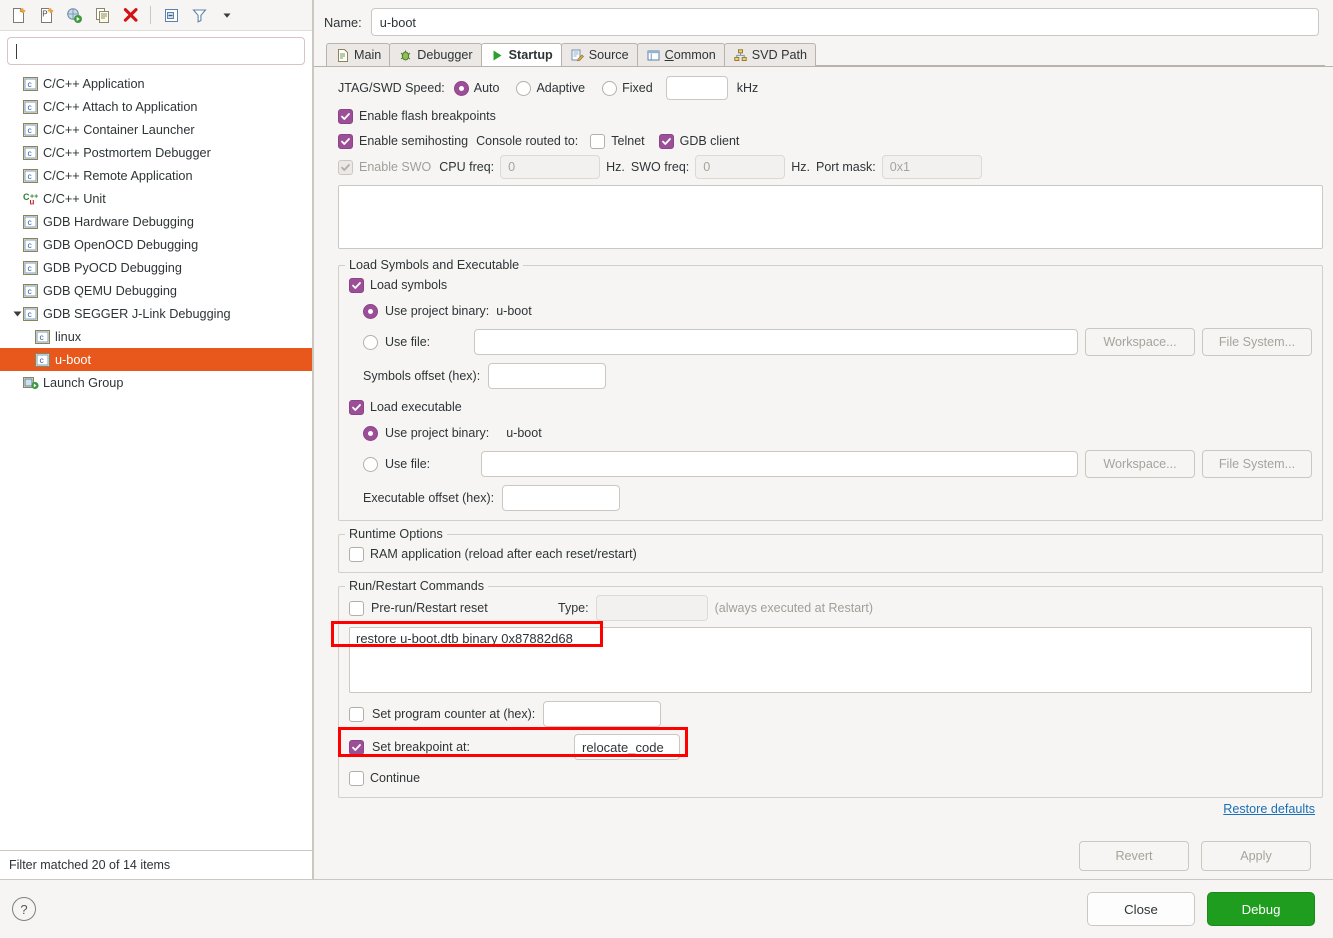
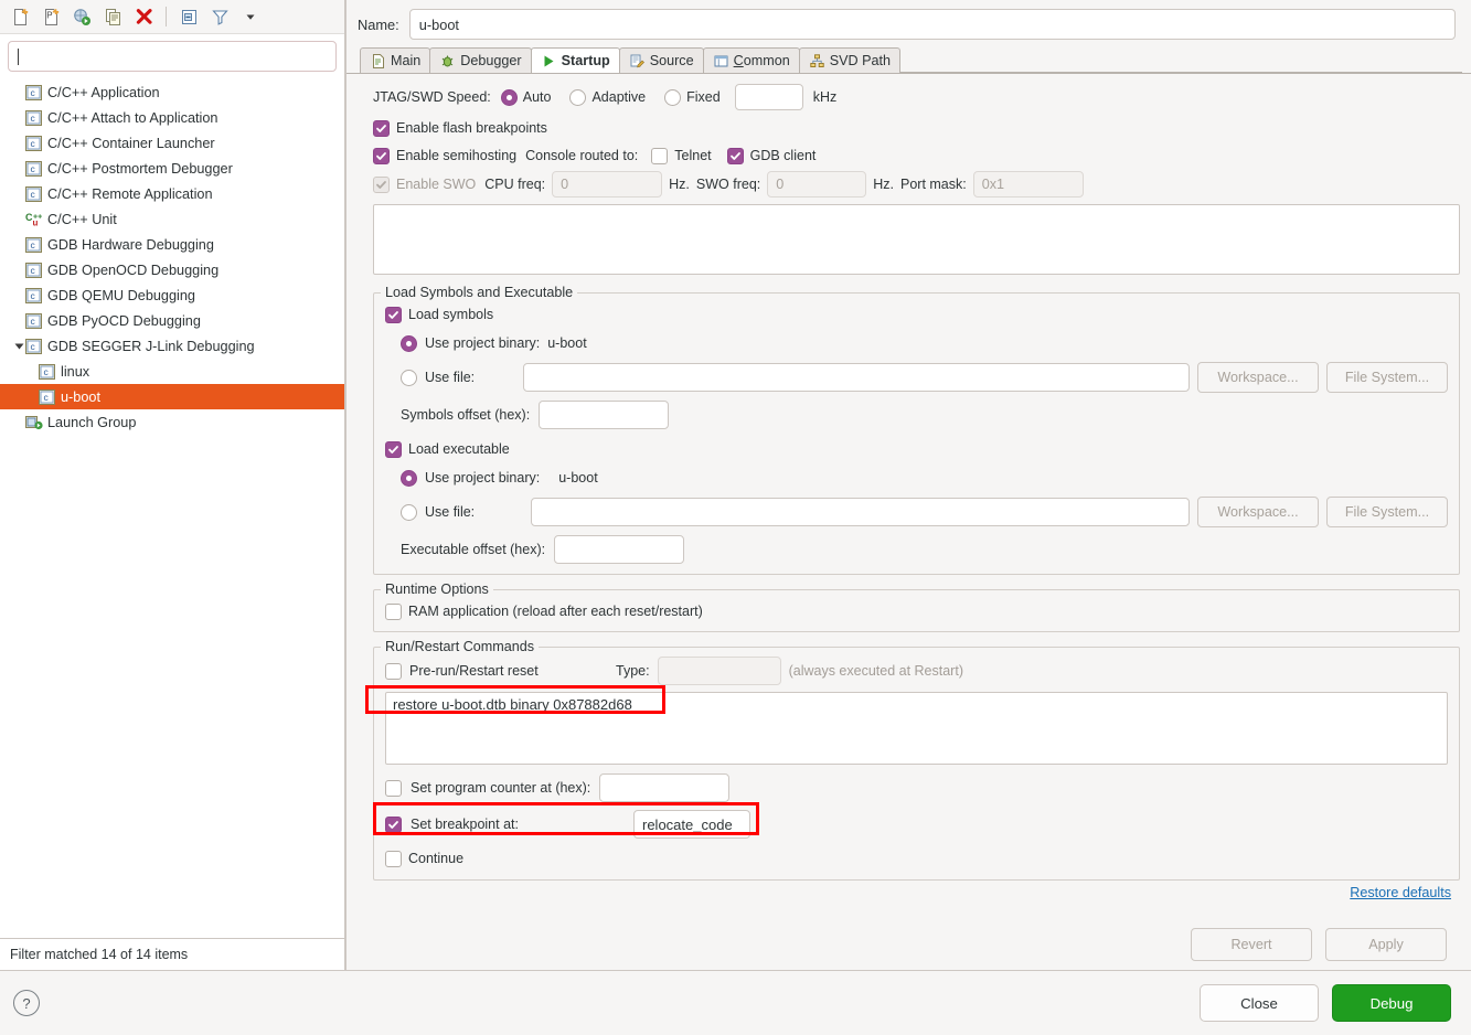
  P
  c
  C/C++ Application
  c
  C/C++ Attach to Application
  c
  C/C++ Container Launcher
  c
  C/C++ Postmortem Debugger
  c
  C/C++ Remote Application
  C
  u
  C/C++ Unit
  c
  GDB Hardware Debugging
  c
  GDB OpenOCD Debugging
  c
- GDB PyOCD Debugging
+ GDB QEMU Debugging
  c
- GDB QEMU Debugging
+ GDB PyOCD Debugging
  c
  GDB SEGGER J-Link Debugging
  c
  linux
  c
  u-boot
  Launch Group
- Filter matched 20 of 14 items
+ Filter matched 14 of 14 items
  Name:
  u-boot
  Main
  Debugger
  Startup
  Source
  Common
  SVD Path
  JTAG/SWD Speed:
  Auto
  Adaptive
  Fixed
  kHz
  Enable flash breakpoints
  Enable semihosting
  Console routed to:
  Telnet
  GDB client
  Enable SWO
  CPU freq:
  0
  Hz.
  SWO freq:
  0
  Hz.
  Port mask:
  0x1
  Load Symbols and Executable
  Load symbols
  Use project binary:
  u-boot
  Use file:
  Workspace...
  File System...
  Symbols offset (hex):
  Load executable
  Use project binary:
  u-boot
  Use file:
  Workspace...
  File System...
  Executable offset (hex):
  Runtime Options
  RAM application (reload after each reset/restart)
  Run/Restart Commands
  Pre-run/Restart reset
  Type:
  (always executed at Restart)
  restore u-boot.dtb binary 0x87882d68
  Set program counter at (hex):
  Set breakpoint at:
  relocate_code
  Continue
  Restore defaults
  Revert
  Apply
  ?
  Close
  Debug
